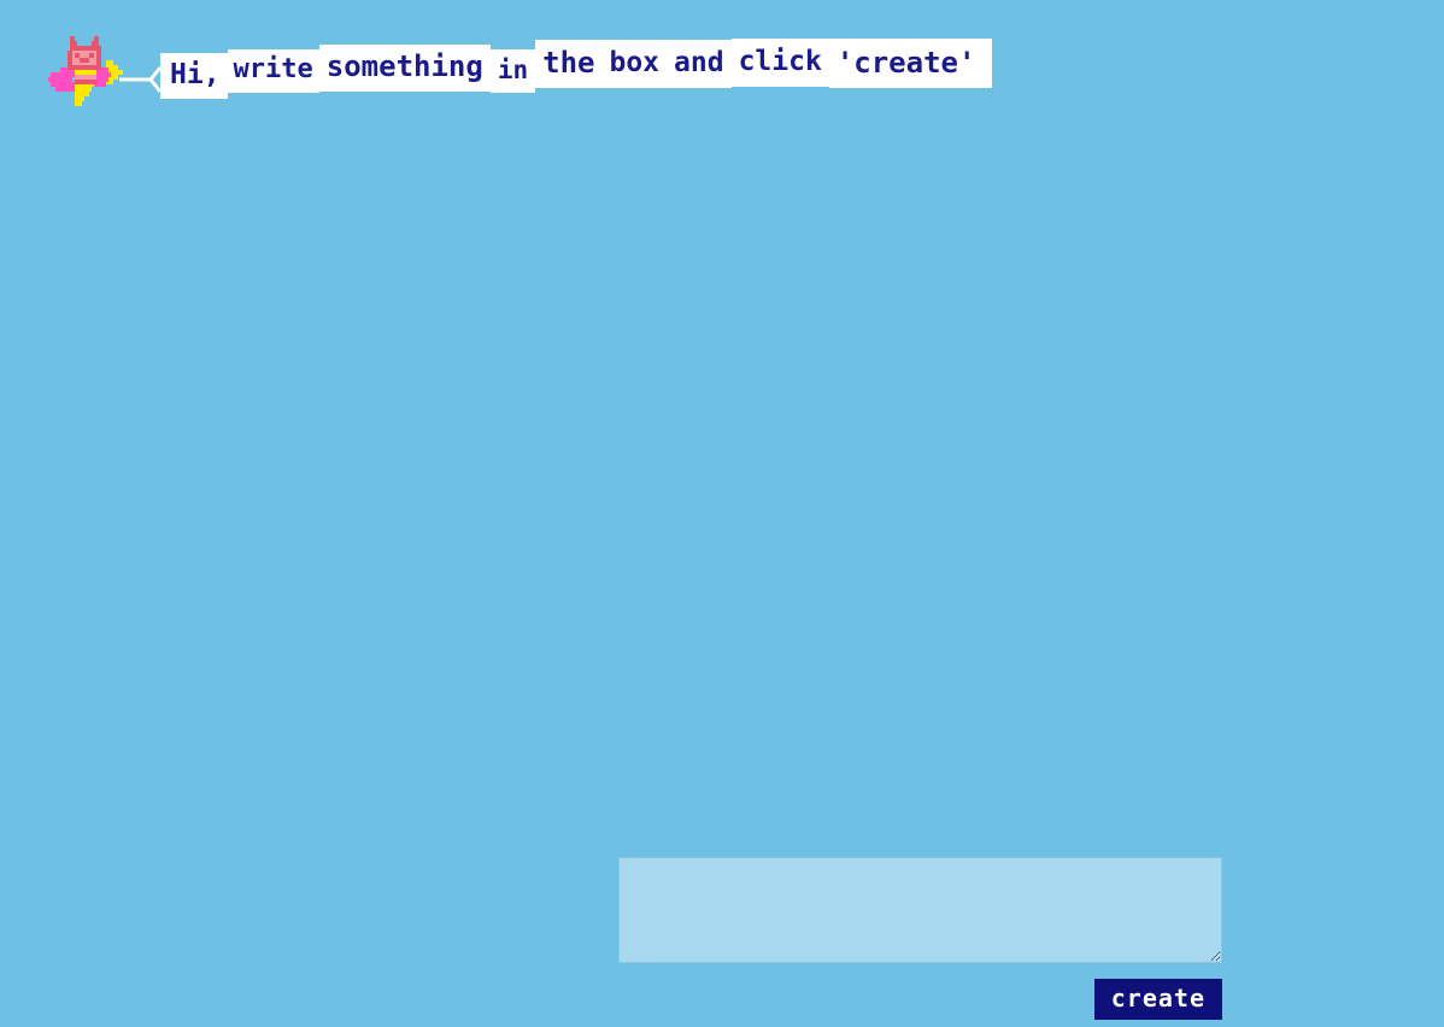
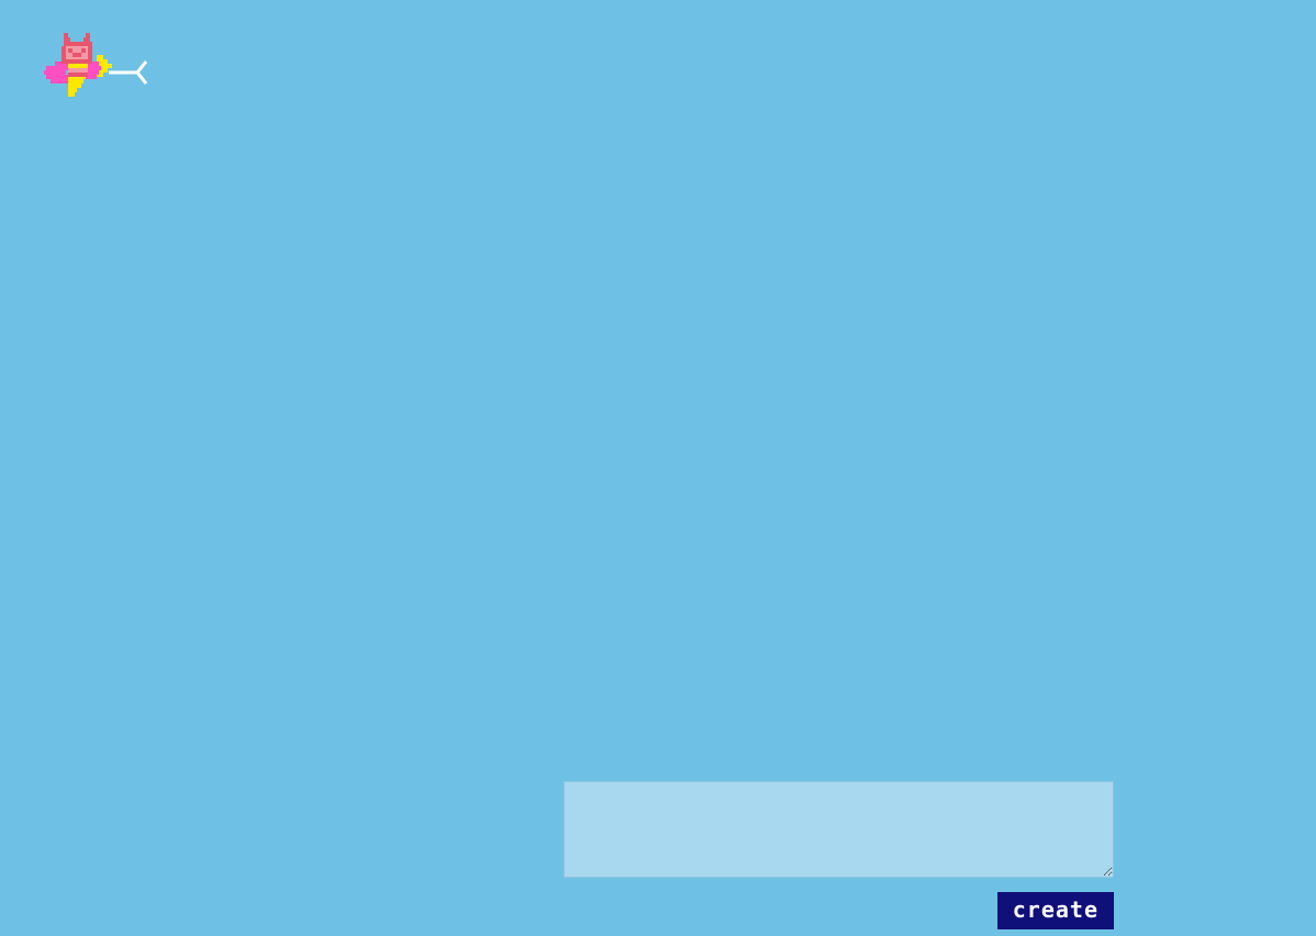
- Hi,
- write
- something
- in
- the
- box
- and
- click
- 'create'
  create
